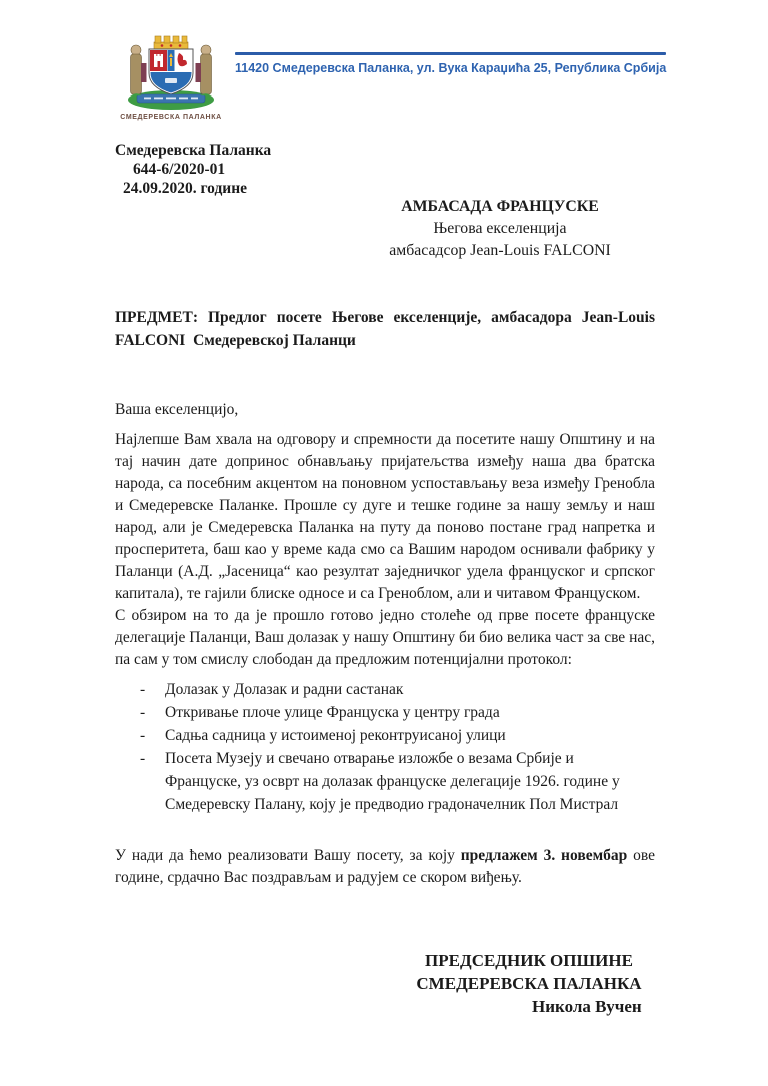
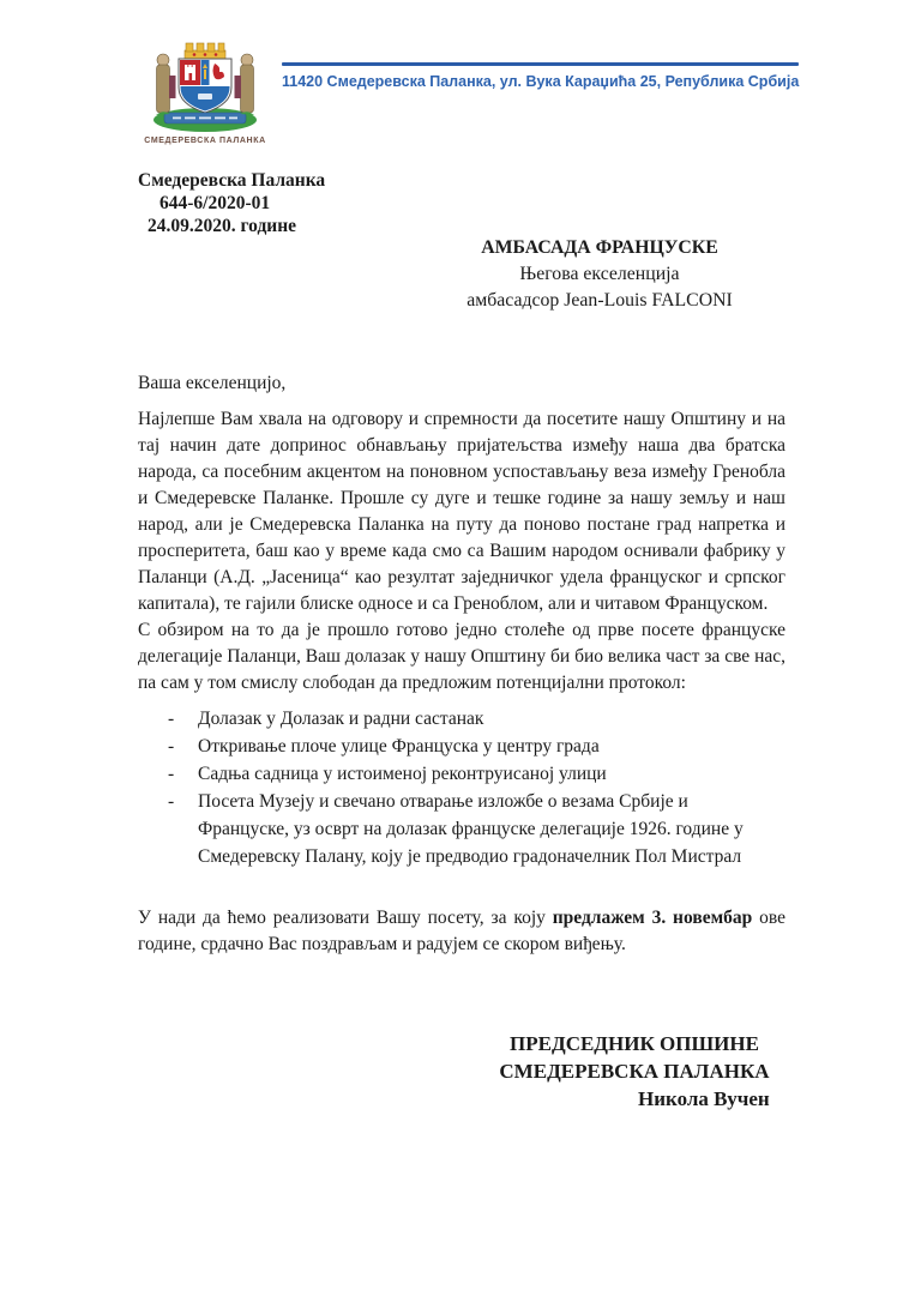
  11420 Смедеревска Паланка, ул. Вука Караџића 25, Република Србија
  Смедеревска Паланка
  644-6/2020-01
  24.09.2020. године
  АМБАСАДА ФРАНЦУСКЕ
  Његова екселенција
  амбасадсор Jean-Louis FALCONI
- ПРЕДМЕТ: Предлог посете Његове екселенције, амбасадора Jean-Louis
- FALCONI Смедеревској Паланци
  Ваша екселенцијо,
  Најлепше Вам хвала на одговору и спремности да посетите нашу Општину и на тај начин дате допринос обнављању пријатељства између наша два братска народа, са посебним акцентом на поновном успостављању веза између Гренобла и Смедеревске Паланке. Прошле су дуге и тешке године за нашу земљу и наш народ, али је Смедеревска Паланка на путу да поново постане град напретка и просперитета, баш као у време када смо са Вашим народом оснивали фабрику у Паланци (А.Д. „Јасеница“ као резултат заједничког удела француског и српског капитала), те гајили блиске односе и са Греноблом, али и читавом Француском.
  С обзиром на то да је прошло готово једно столеће од прве посете француске делегације Паланци, Ваш долазак у нашу Општину би био велика част за све нас, па сам у том смислу слободан да предложим потенцијални протокол:
  -
  Долазак у Долазак и радни састанак
  -
  Откривање плоче улице Француска у центру града
  -
  Садња садница у истоименој реконтруисаној улици
  -
  Посета Музеју и свечано отварање изложбе о везама Србије и Француске, уз осврт на долазак француске делегације 1926. године у Смедеревску Палану, коју је предводио градоначелник Пол Мистрал
  У нади да ћемо реализовати Вашу посету, за коју предлажем 3. новембар ове године, срдачно Вас поздрављам и радујем се скором виђењу.
  ПРЕДСЕДНИК ОПШИНЕ
  СМЕДЕРЕВСКА ПАЛАНКА
  Никола Вучен
